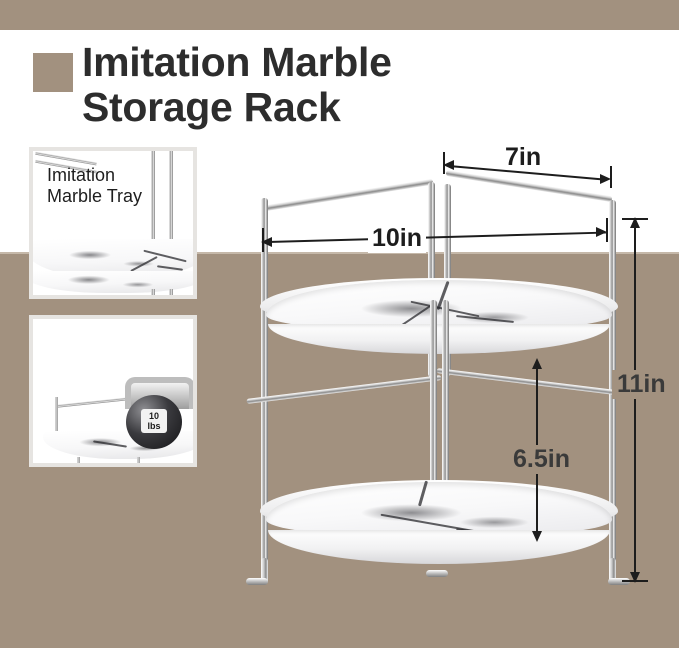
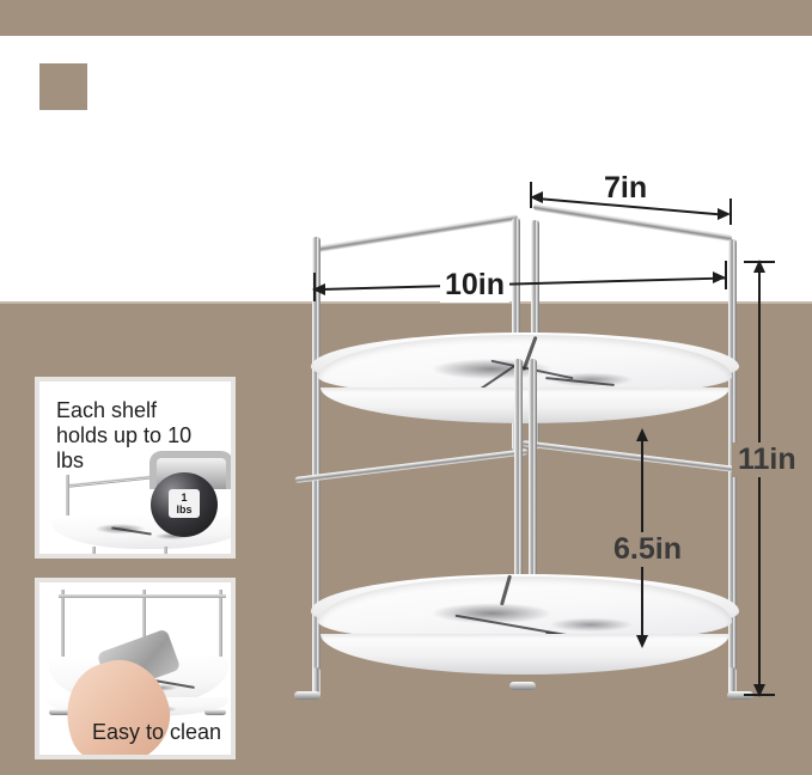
- Imitation Marble
- Storage Rack
- Imitation Marble Tray
- 10
+ 1
  lbs
+ Each shelf holds up to 10 lbs
+ Easy to clean
  7in
  10in
  6.5in
  11in
